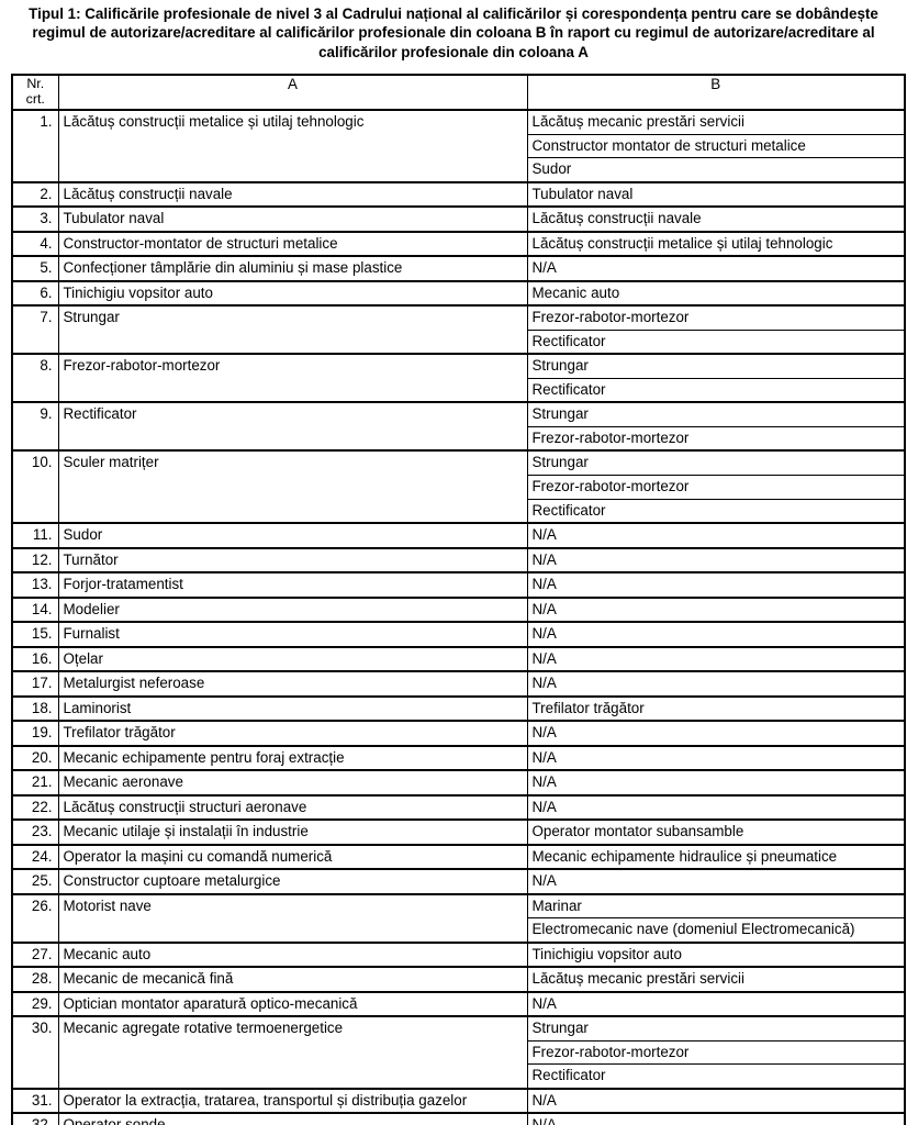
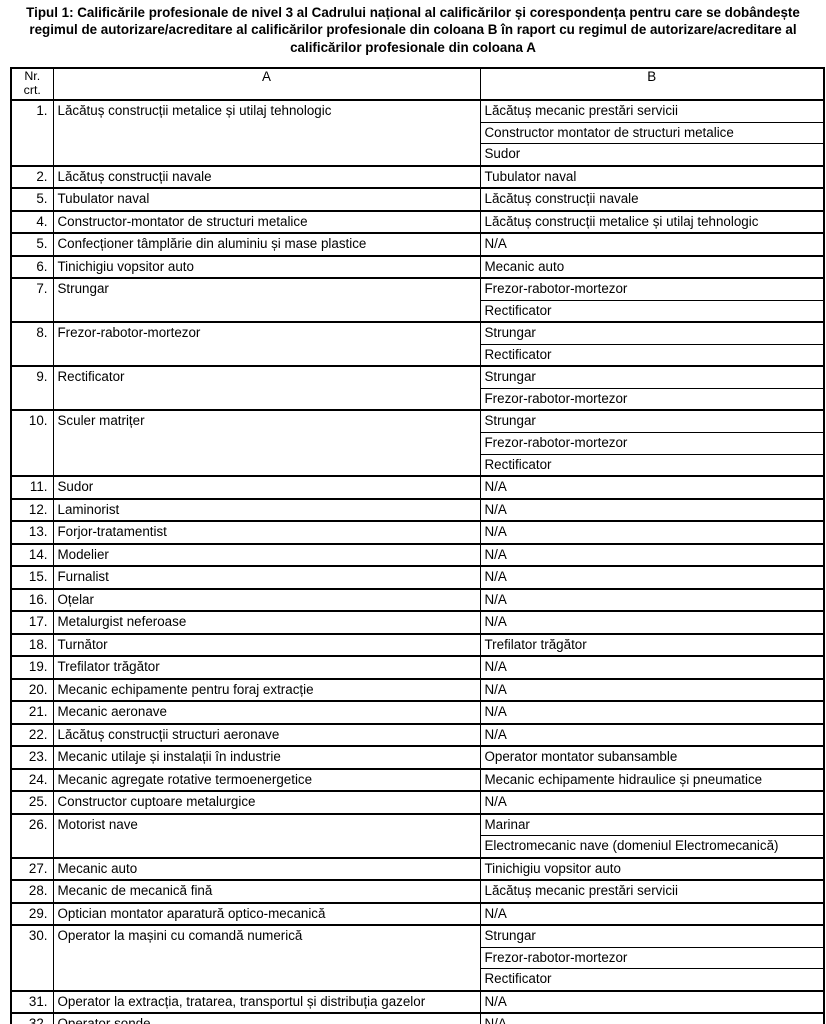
  Tipul 1: Calificările profesionale de nivel 3 al Cadrului național al calificărilor și corespondența pentru care se dobândește regimul de autorizare/acreditare al calificărilor profesionale din coloana B în raport cu regimul de autorizare/acreditare al calificărilor profesionale din coloana A
  Nr. crt.	A	B
  1.	Lăcătuș construcții metalice și utilaj tehnologic	Lăcătuș mecanic prestări servicii
  Constructor montator de structuri metalice
  Sudor
  2.	Lăcătuș construcții navale	Tubulator naval
- 3.	Tubulator naval	Lăcătuș construcții navale
+ 5.	Tubulator naval	Lăcătuș construcții navale
  4.	Constructor-montator de structuri metalice	Lăcătuș construcții metalice și utilaj tehnologic
  5.	Confecționer tâmplărie din aluminiu și mase plastice	N/A
  6.	Tinichigiu vopsitor auto	Mecanic auto
  7.	Strungar	Frezor-rabotor-mortezor
  Rectificator
  8.	Frezor-rabotor-mortezor	Strungar
  Rectificator
  9.	Rectificator	Strungar
  Frezor-rabotor-mortezor
  10.	Sculer matrițer	Strungar
  Frezor-rabotor-mortezor
  Rectificator
  11.	Sudor	N/A
- 12.	Turnător	N/A
+ 12.	Laminorist	N/A
  13.	Forjor-tratamentist	N/A
  14.	Modelier	N/A
  15.	Furnalist	N/A
  16.	Oțelar	N/A
  17.	Metalurgist neferoase	N/A
- 18.	Laminorist	Trefilator trăgător
+ 18.	Turnător	Trefilator trăgător
  19.	Trefilator trăgător	N/A
  20.	Mecanic echipamente pentru foraj extracție	N/A
  21.	Mecanic aeronave	N/A
  22.	Lăcătuș construcții structuri aeronave	N/A
  23.	Mecanic utilaje și instalații în industrie	Operator montator subansamble
- 24.	Operator la mașini cu comandă numerică	Mecanic echipamente hidraulice și pneumatice
+ 24.	Mecanic agregate rotative termoenergetice	Mecanic echipamente hidraulice și pneumatice
  25.	Constructor cuptoare metalurgice	N/A
  26.	Motorist nave	Marinar
  Electromecanic nave (domeniul Electromecanică)
  27.	Mecanic auto	Tinichigiu vopsitor auto
  28.	Mecanic de mecanică fină	Lăcătuș mecanic prestări servicii
  29.	Optician montator aparatură optico-mecanică	N/A
- 30.	Mecanic agregate rotative termoenergetice	Strungar
+ 30.	Operator la mașini cu comandă numerică	Strungar
  Frezor-rabotor-mortezor
  Rectificator
  31.	Operator la extracția, tratarea, transportul și distribuția gazelor	N/A
